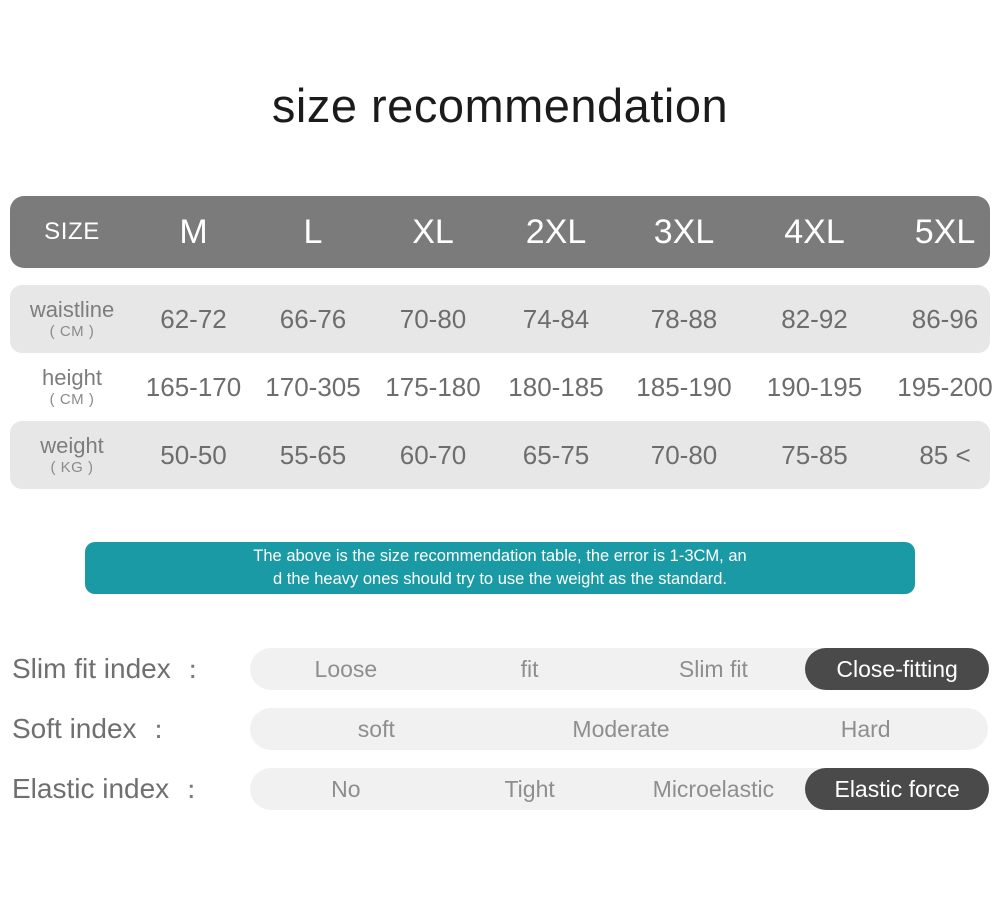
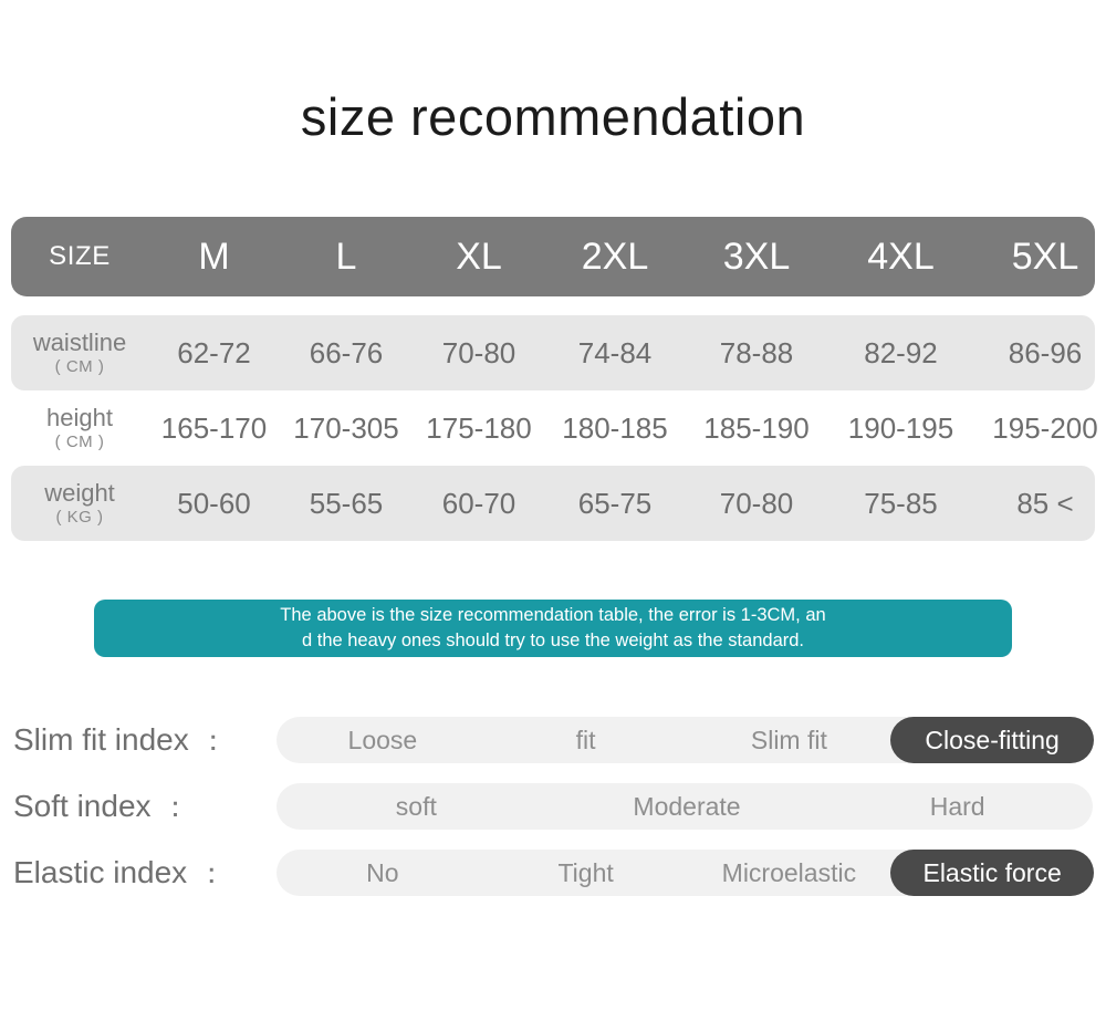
  size recommendation
  SIZE
  M
  L
  XL
  2XL
  3XL
  4XL
  5XL
  waistline
  ( CM )
  62-72
  66-76
  70-80
  74-84
  78-88
  82-92
  86-96
  height
  ( CM )
  165-170
  170-305
  175-180
  180-185
  185-190
  190-195
  195-200
  weight
  ( KG )
- 50-50
+ 50-60
  55-65
  60-70
  65-75
  70-80
  75-85
  85 <
  The above is the size recommendation table, the error is 1-3CM, an
  d the heavy ones should try to use the weight as the standard.
  Slim fit index
  ：
  Loose
  fit
  Slim fit
  Close-fitting
  Soft index
  ：
  soft
  Moderate
  Hard
  Elastic index
  ：
  No
  Tight
  Microelastic
  Elastic force
